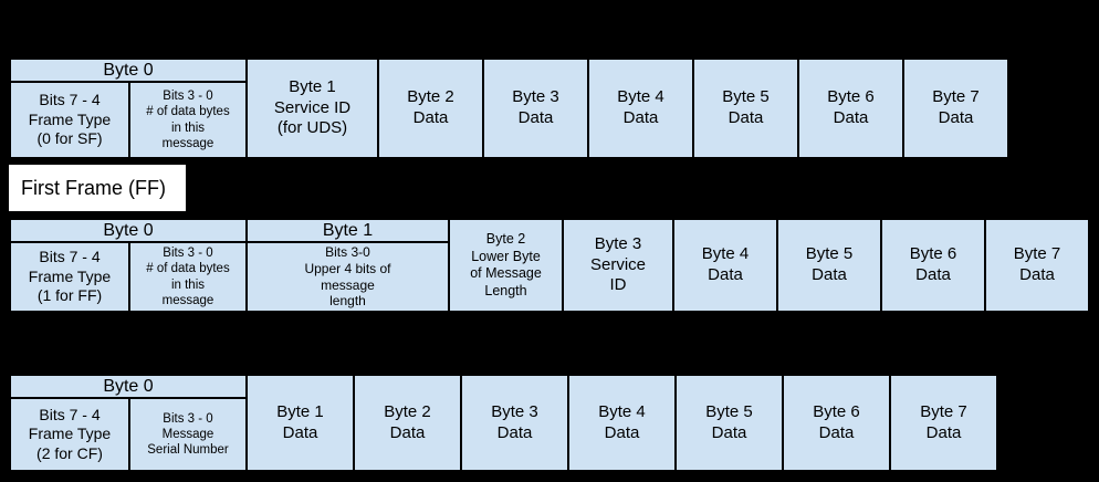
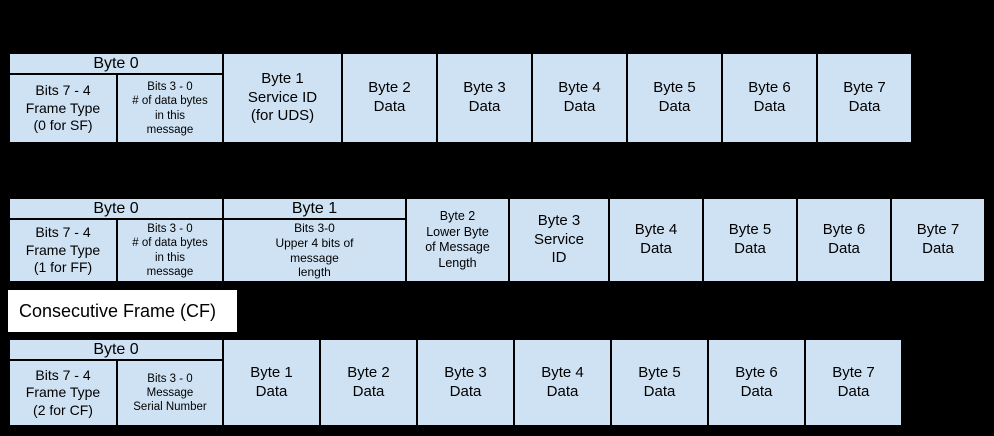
  Byte 0
  Bits 7 - 4
  Frame Type
  (0 for SF)
  Bits 3 - 0
  # of data bytes
  in this
  message
  Byte 1
  Service ID
  (for UDS)
  Byte 2
  Data
  Byte 3
  Data
  Byte 4
  Data
  Byte 5
  Data
  Byte 6
  Data
  Byte 7
  Data
- First Frame (FF)
  Byte 0
  Bits 7 - 4
  Frame Type
  (1 for FF)
  Bits 3 - 0
  # of data bytes
  in this
  message
  Byte 1
  Bits 3-0
  Upper 4 bits of
  message
  length
  Byte 2
  Lower Byte
  of Message
  Length
  Byte 3
  Service
  ID
  Byte 4
  Data
  Byte 5
  Data
  Byte 6
  Data
  Byte 7
  Data
+ Consecutive Frame (CF)
  Byte 0
  Bits 7 - 4
  Frame Type
  (2 for CF)
  Bits 3 - 0
  Message
  Serial Number
  Byte 1
  Data
  Byte 2
  Data
  Byte 3
  Data
  Byte 4
  Data
  Byte 5
  Data
  Byte 6
  Data
  Byte 7
  Data
